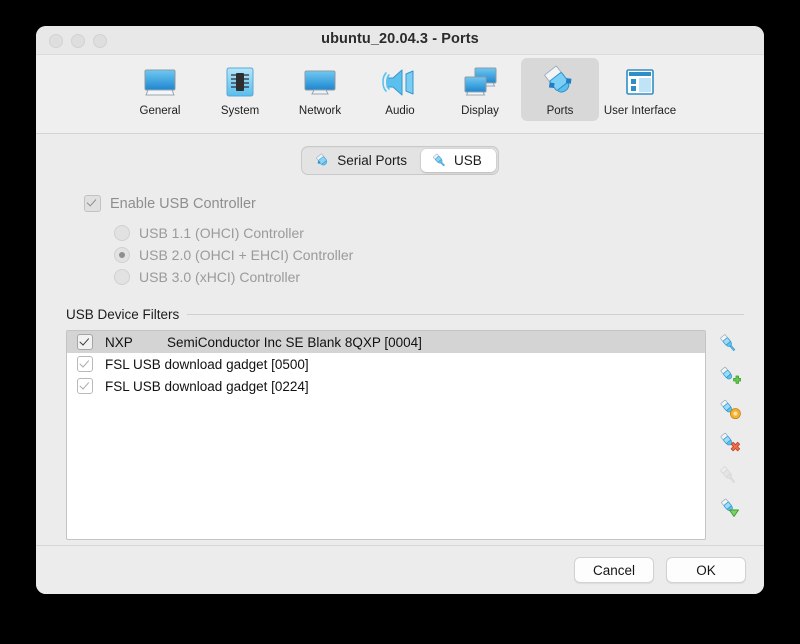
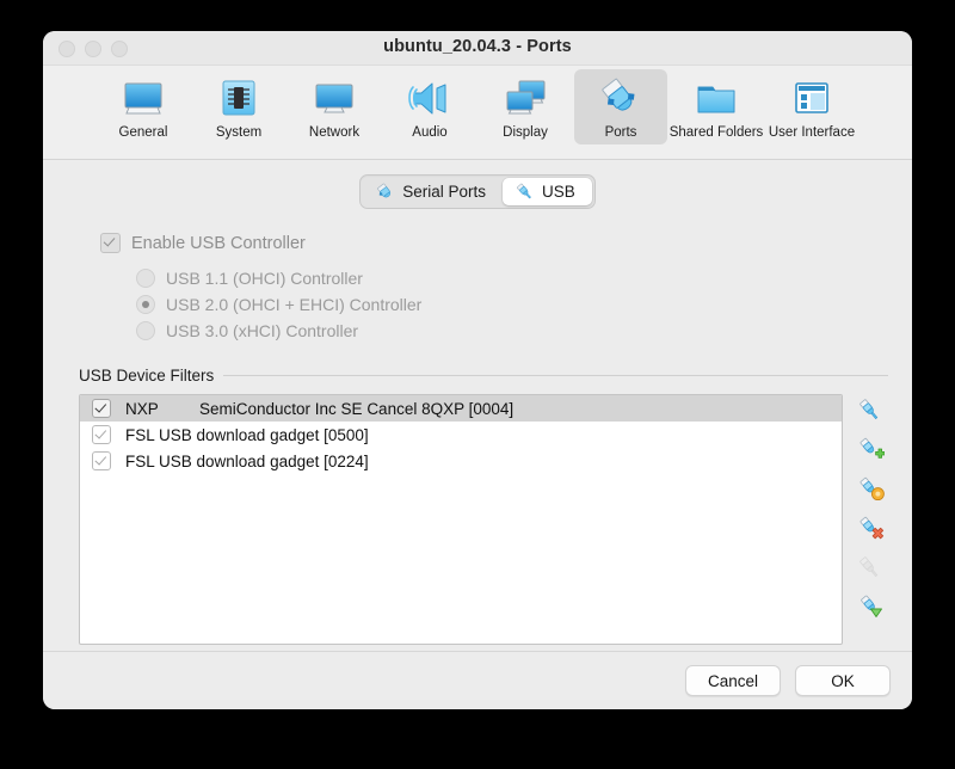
  ubuntu_20.04.3 - Ports
  General
  System
  Network
  Audio
  Display
  Ports
+ Shared Folders
  User Interface
  Serial Ports
  USB
  Enable USB Controller
  USB 1.1 (OHCI) Controller
  USB 2.0 (OHCI + EHCI) Controller
  USB 3.0 (xHCI) Controller
  USB Device Filters
  NXP
- SemiConductor Inc SE Blank 8QXP [0004]
+ SemiConductor Inc SE Cancel 8QXP [0004]
  FSL USB download gadget [0500]
  FSL USB download gadget [0224]
  Cancel
  OK
